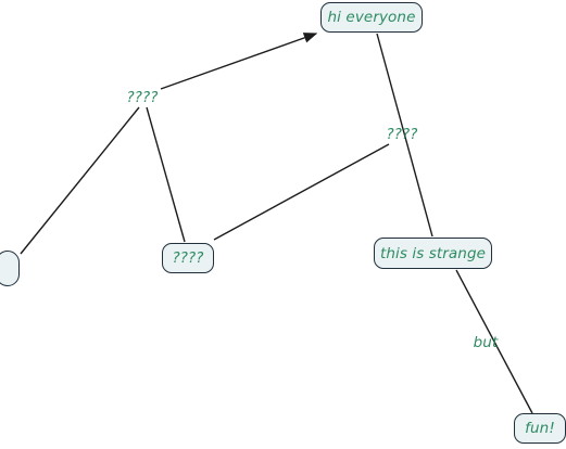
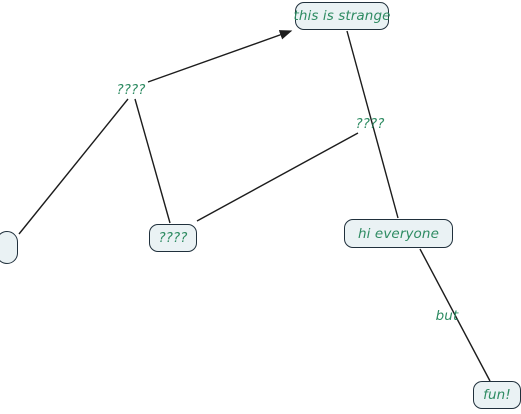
- hi everyone
+ this is strange
  ????
- this is strange
+ hi everyone
  fun!
  ????
  ????
  but
